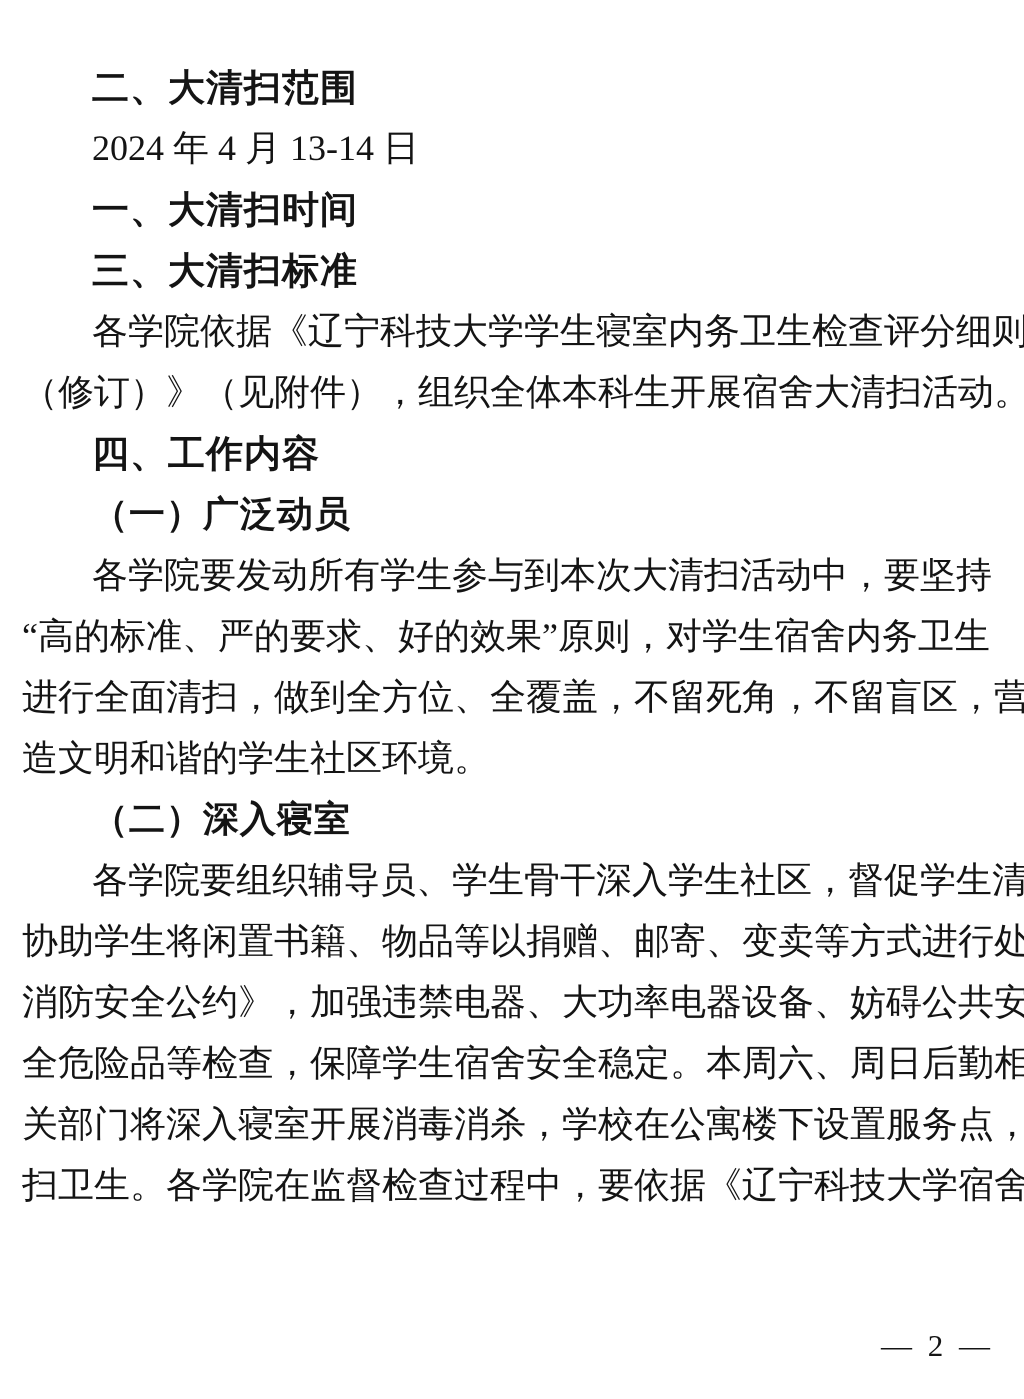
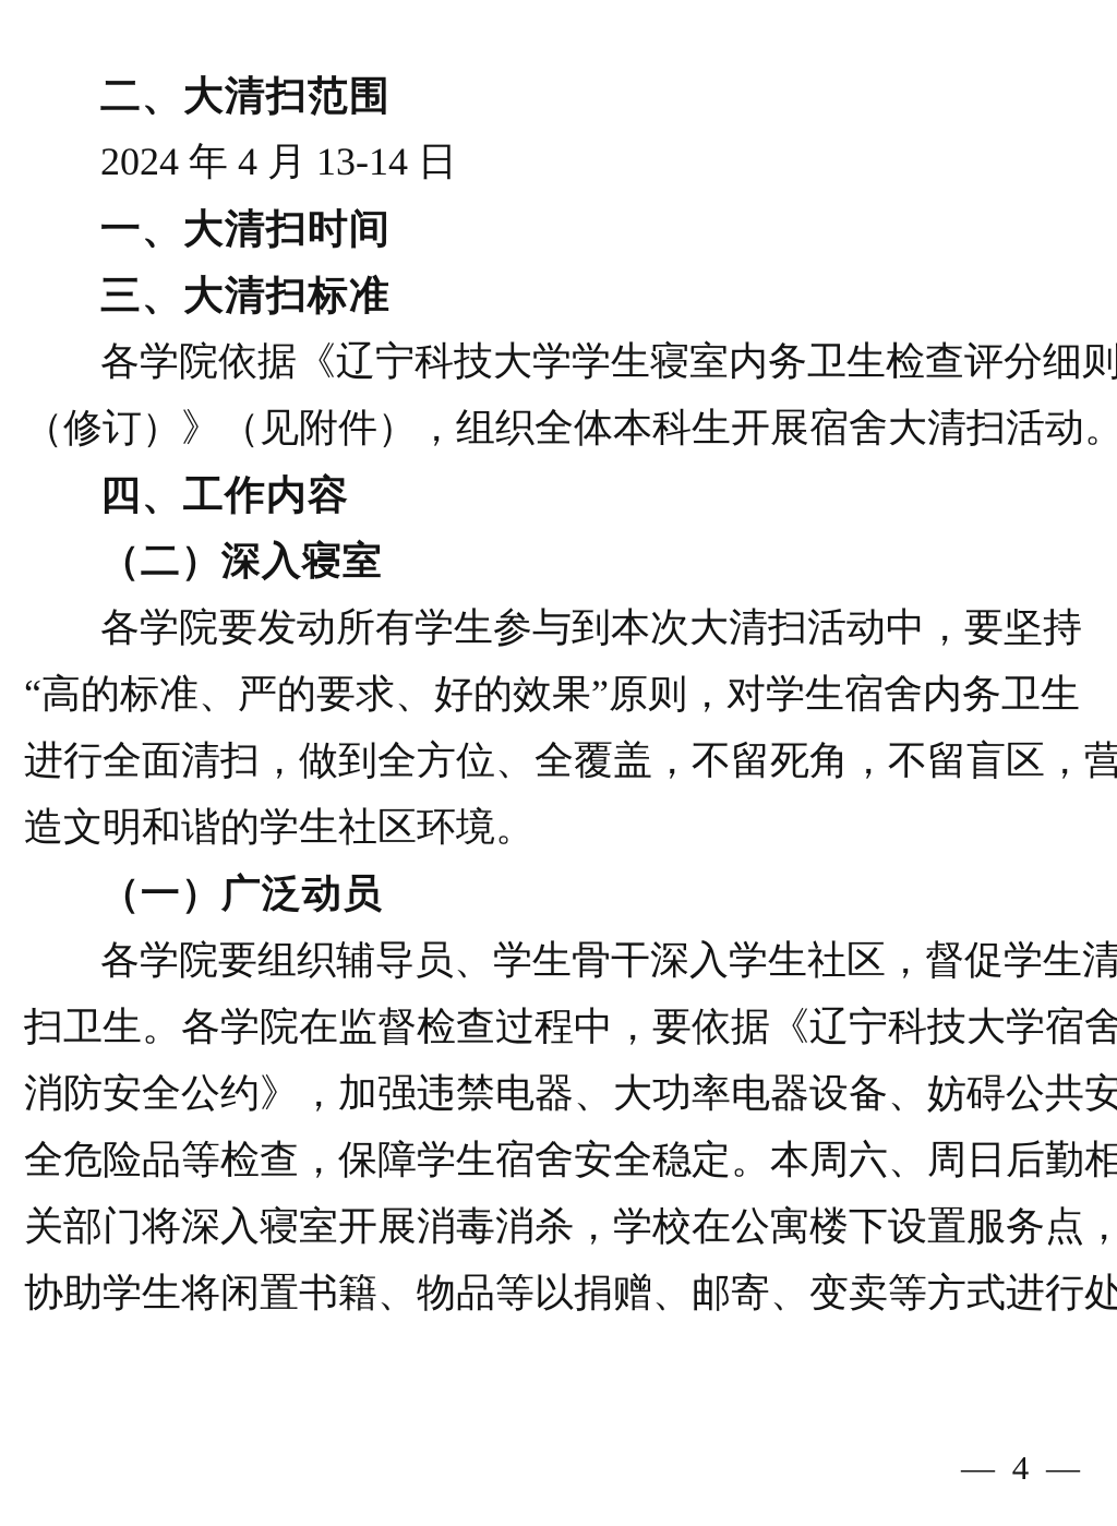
  二、大清扫范围
  2024 年 4 月 13-14 日
  一、大清扫时间
  三、大清扫标准
  各学院依据《辽宁科技大学学生寝室内务卫生检查评分细则
  （修订）》（见附件），组织全体本科生开展宿舍大清扫活动。
  四、工作内容
- （一）广泛动员
+ （二）深入寝室
  各学院要发动所有学生参与到本次大清扫活动中，要坚持
  “高的标准、严的要求、好的效果”原则，对学生宿舍内务卫生
  进行全面清扫，做到全方位、全覆盖，不留死角，不留盲区，营
  造文明和谐的学生社区环境。
- （二）深入寝室
+ （一）广泛动员
  各学院要组织辅导员、学生骨干深入学生社区，督促学生清
- 协助学生将闲置书籍、物品等以捐赠、邮寄、变卖等方式进行处
+ 扫卫生。各学院在监督检查过程中，要依据《辽宁科技大学宿舍
  消防安全公约》，加强违禁电器、大功率电器设备、妨碍公共安
  全危险品等检查，保障学生宿舍安全稳定。本周六、周日后勤相
  关部门将深入寝室开展消毒消杀，学校在公寓楼下设置服务点，
- 扫卫生。各学院在监督检查过程中，要依据《辽宁科技大学宿舍
+ 协助学生将闲置书籍、物品等以捐赠、邮寄、变卖等方式进行处
- — 2 —
+ — 4 —
